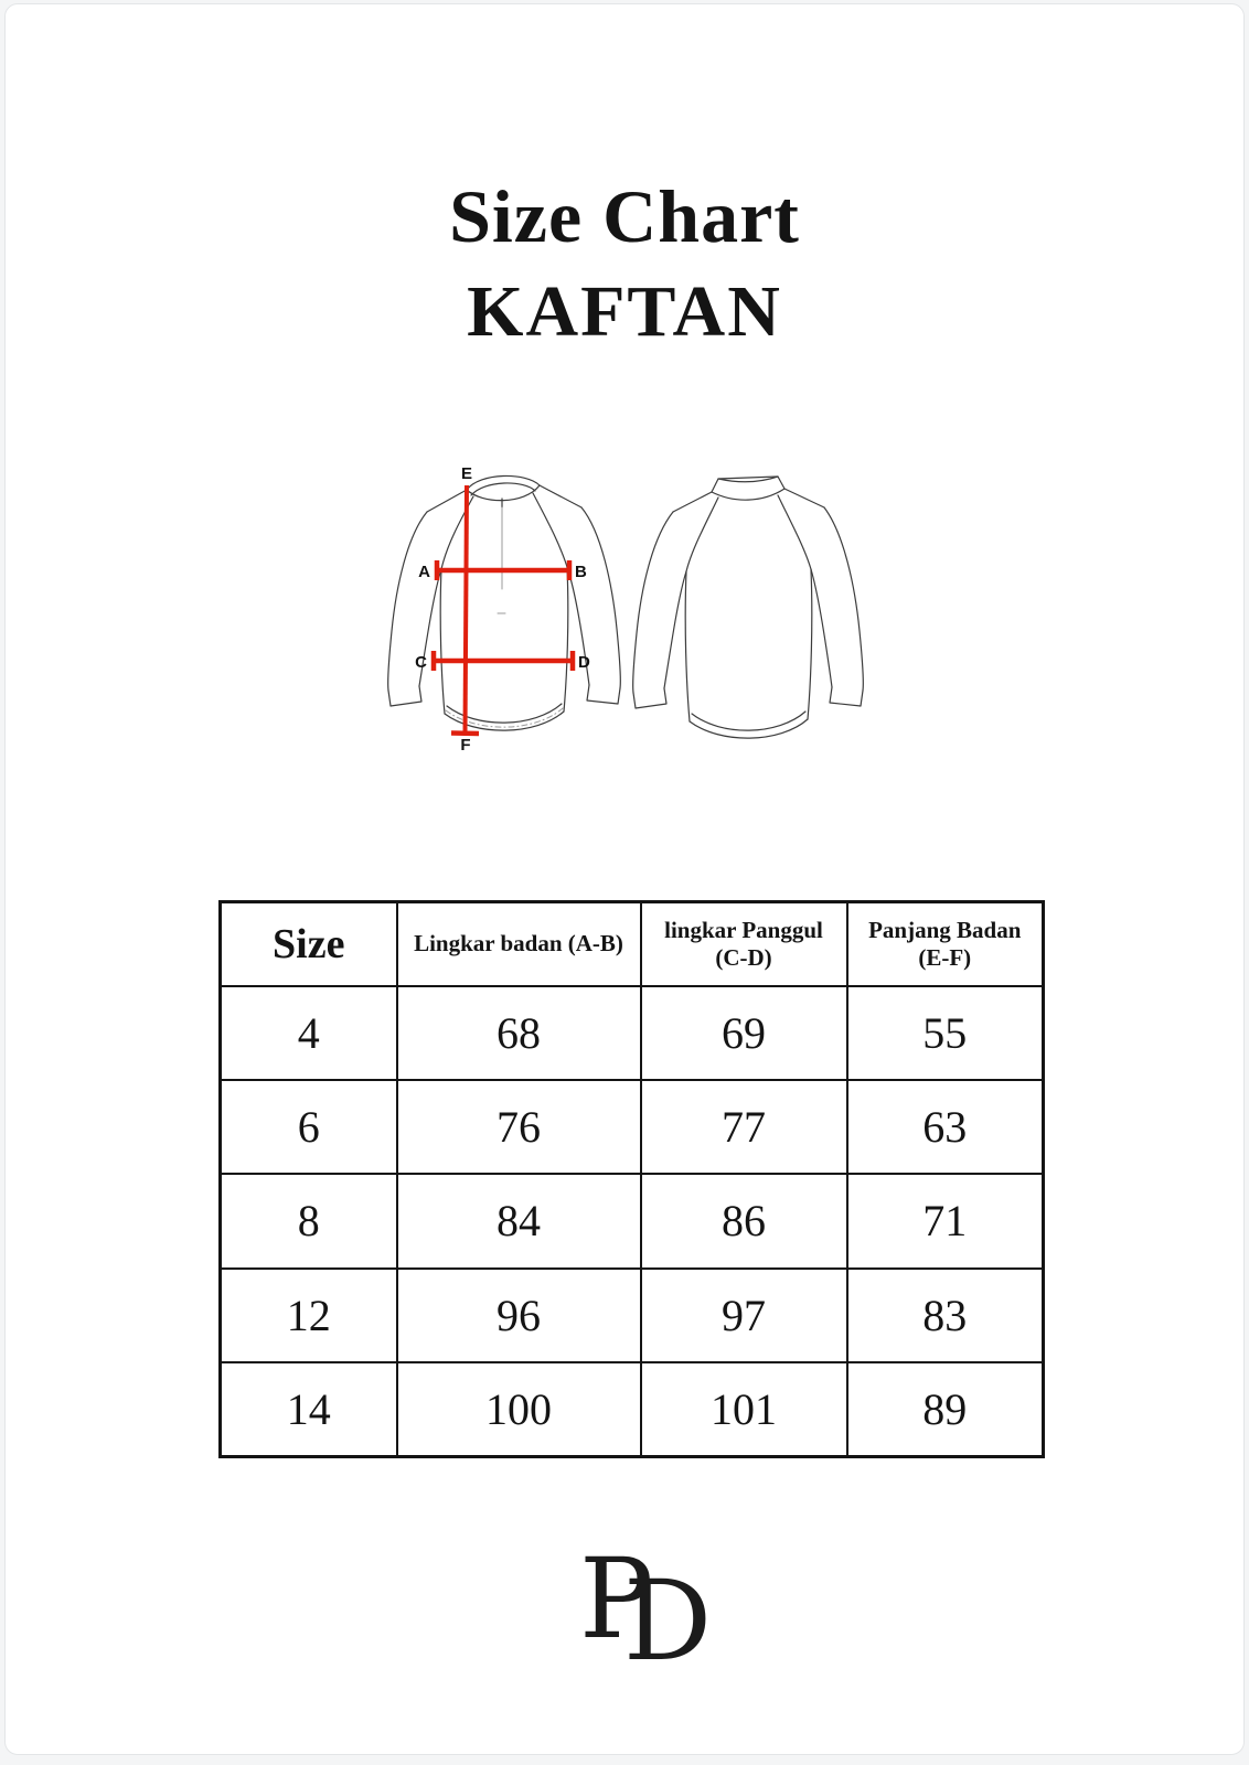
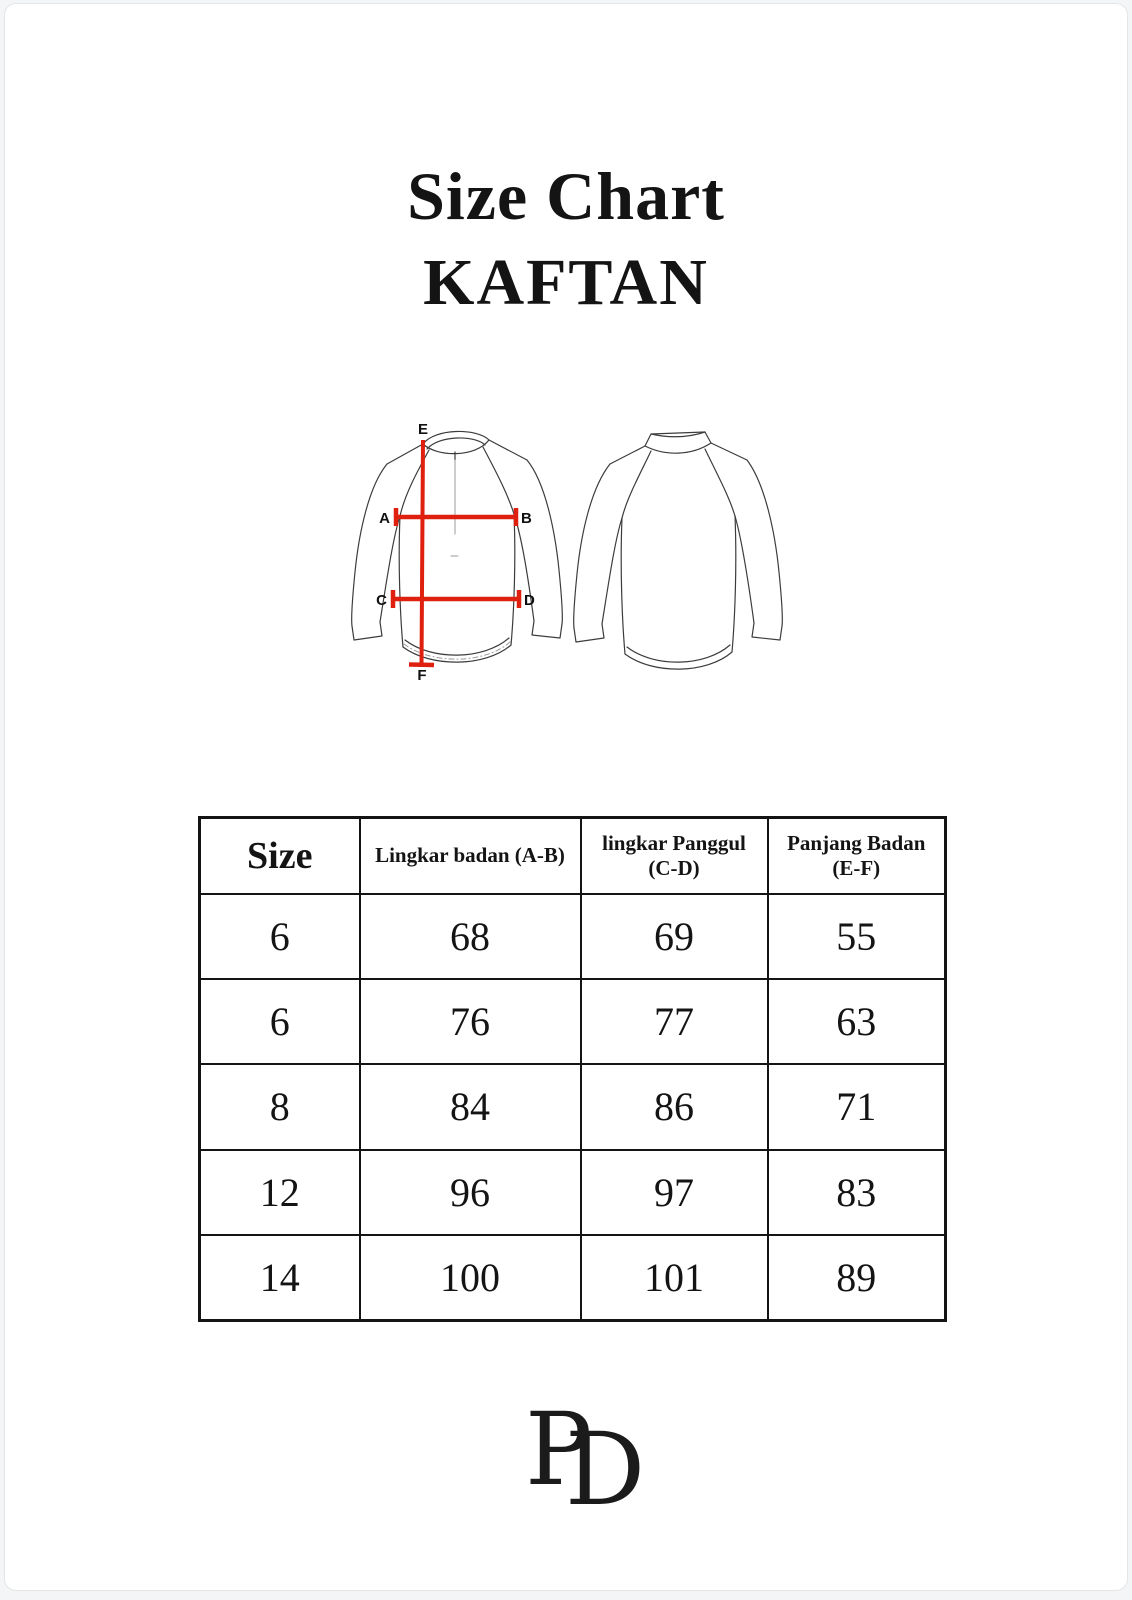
  Size Chart
  KAFTAN
  E
  A
  B
  C
  D
  F
  Size	Lingkar badan (A-B)	lingkar Panggul (C-D)	Panjang Badan (E-F)
- 4	68	69	55
+ 6	68	69	55
  6	76	77	63
  8	84	86	71
  12	96	97	83
  14	100	101	89
  P
  D
